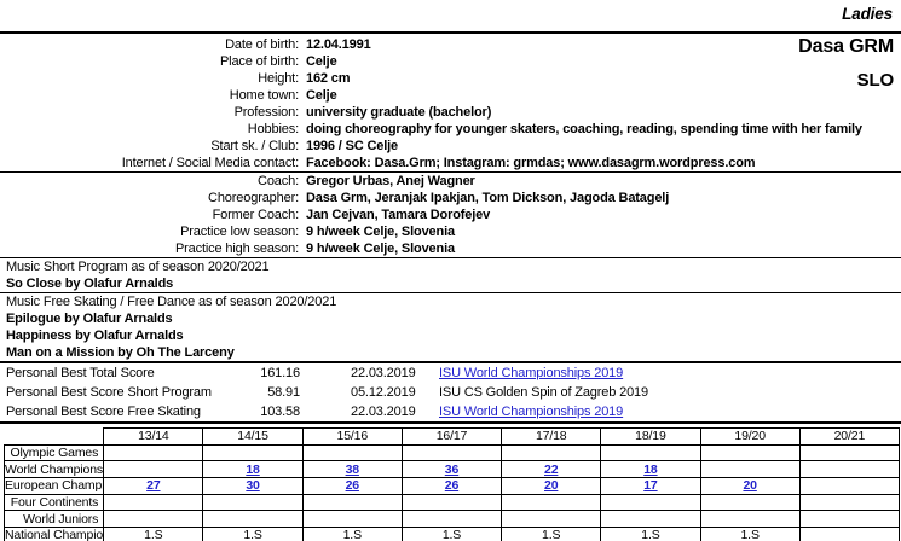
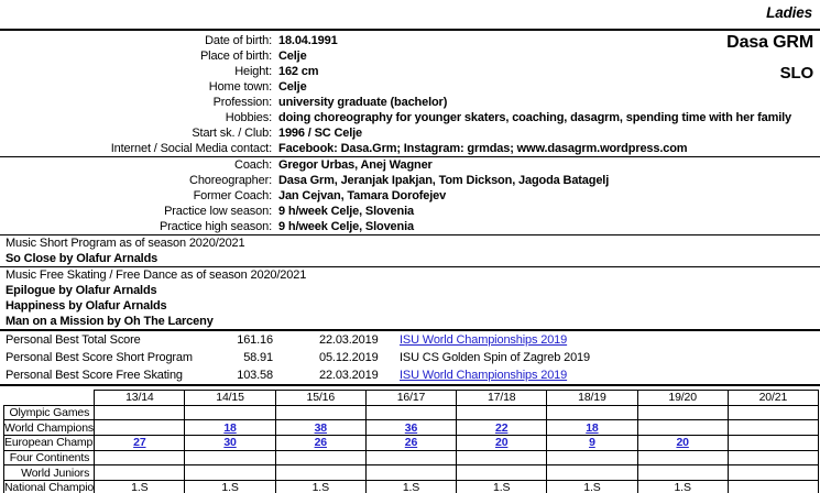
  Ladies
  Dasa GRM
  SLO
  Date of birth:
- 12.04.1991
+ 18.04.1991
  Place of birth:
  Celje
  Height:
  162 cm
  Home town:
  Celje
  Profession:
  university graduate (bachelor)
  Hobbies:
- doing choreography for younger skaters, coaching, reading, spending time with her family
+ doing choreography for younger skaters, coaching, dasagrm, spending time with her family
  Start sk. / Club:
  1996 / SC Celje
  Internet / Social Media contact:
  Facebook: Dasa.Grm; Instagram: grmdas; www.dasagrm.wordpress.com
  Coach:
  Gregor Urbas, Anej Wagner
  Choreographer:
  Dasa Grm, Jeranjak Ipakjan, Tom Dickson, Jagoda Batagelj
  Former Coach:
  Jan Cejvan, Tamara Dorofejev
  Practice low season:
  9 h/week Celje, Slovenia
  Practice high season:
  9 h/week Celje, Slovenia
  Music Short Program as of season 2020/2021
  So Close by Olafur Arnalds
  Music Free Skating / Free Dance as of season 2020/2021
  Epilogue by Olafur Arnalds
  Happiness by Olafur Arnalds
  Man on a Mission by Oh The Larceny
  Personal Best Total Score
  161.16
  22.03.2019
  ISU World Championships 2019
  Personal Best Score Short Program
  58.91
  05.12.2019
  ISU CS Golden Spin of Zagreb 2019
  Personal Best Score Free Skating
  103.58
  22.03.2019
  ISU World Championships 2019
  	13/14	14/15	15/16	16/17	17/18	18/19	19/20	20/21
  Olympic Games
  World Champions		18	38	36	22	18
- European Champi	27	30	26	26	20	17	20
+ European Champi	27	30	26	26	20	9	20
  Four Continents
  World Juniors
  National Champio	1.S	1.S	1.S	1.S	1.S	1.S	1.S
